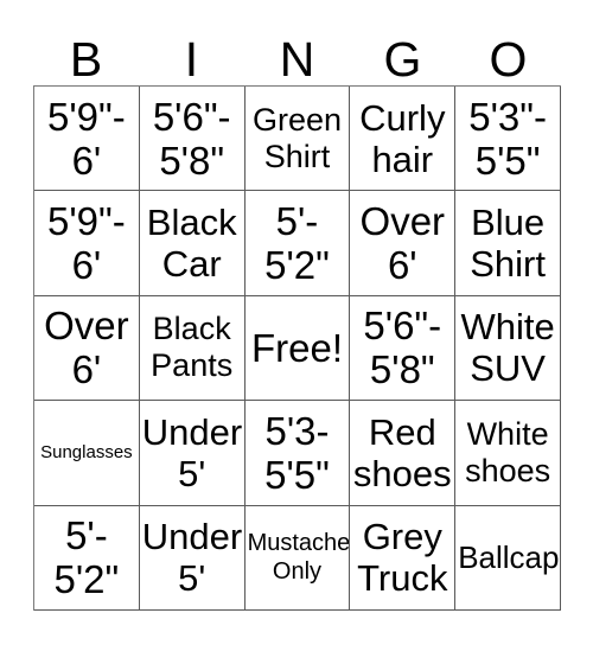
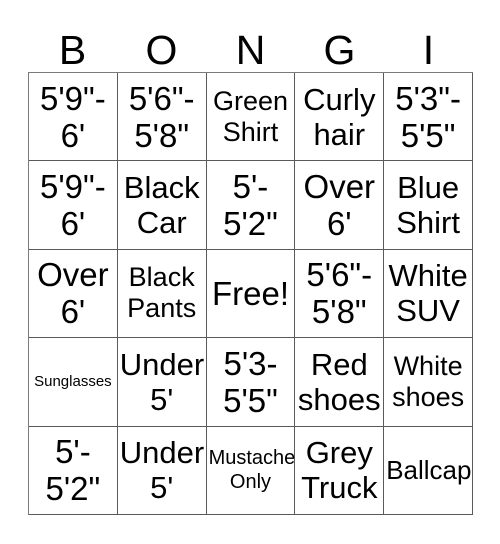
  B
- I
+ O
  N
  G
- O
+ I
  5'9"-
  6'
  5'6"-
  5'8"
  Green
  Shirt
  Curly
  hair
  5'3"-
  5'5"
  5'9"-
  6'
  Black
  Car
  5'-
  5'2"
  Over
  6'
  Blue
  Shirt
  Over
  6'
  Black
  Pants
  Free!
  5'6"-
  5'8"
  White
  SUV
  Sunglasses
  Under
  5'
  5'3-
  5'5"
  Red
  shoes
  White
  shoes
  5'-
  5'2"
  Under
  5'
  Mustache
  Only
  Grey
  Truck
  Ballcap
